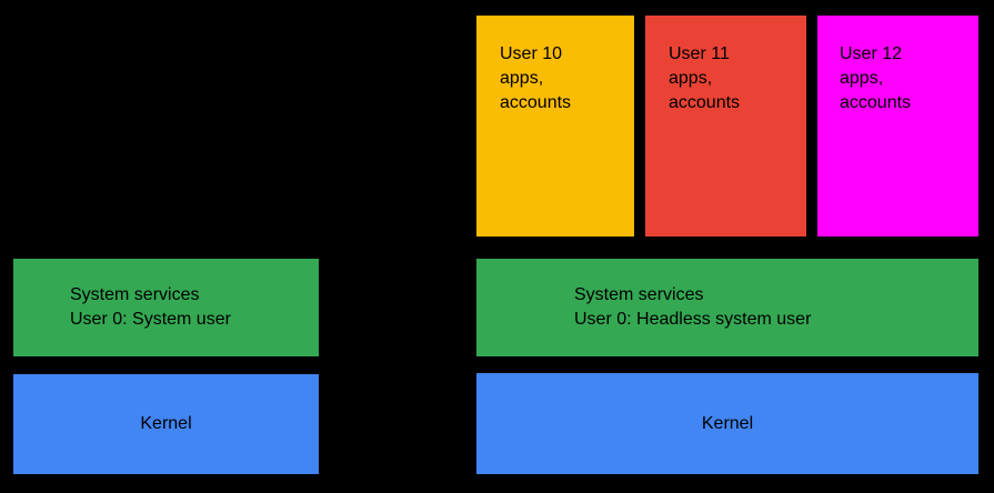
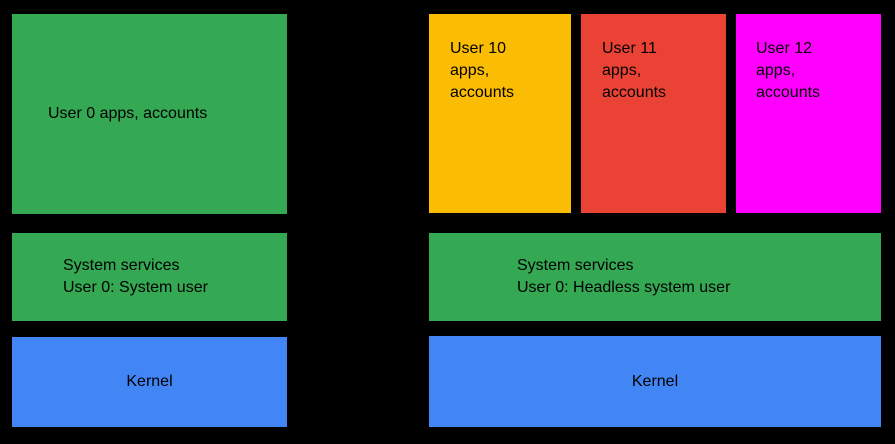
+ User 0 apps, accounts
  System services
  User 0: System user
  Kernel
  User 10
  apps,
  accounts
  User 11
  apps,
  accounts
  User 12
  apps,
  accounts
  System services
  User 0: Headless system user
  Kernel
